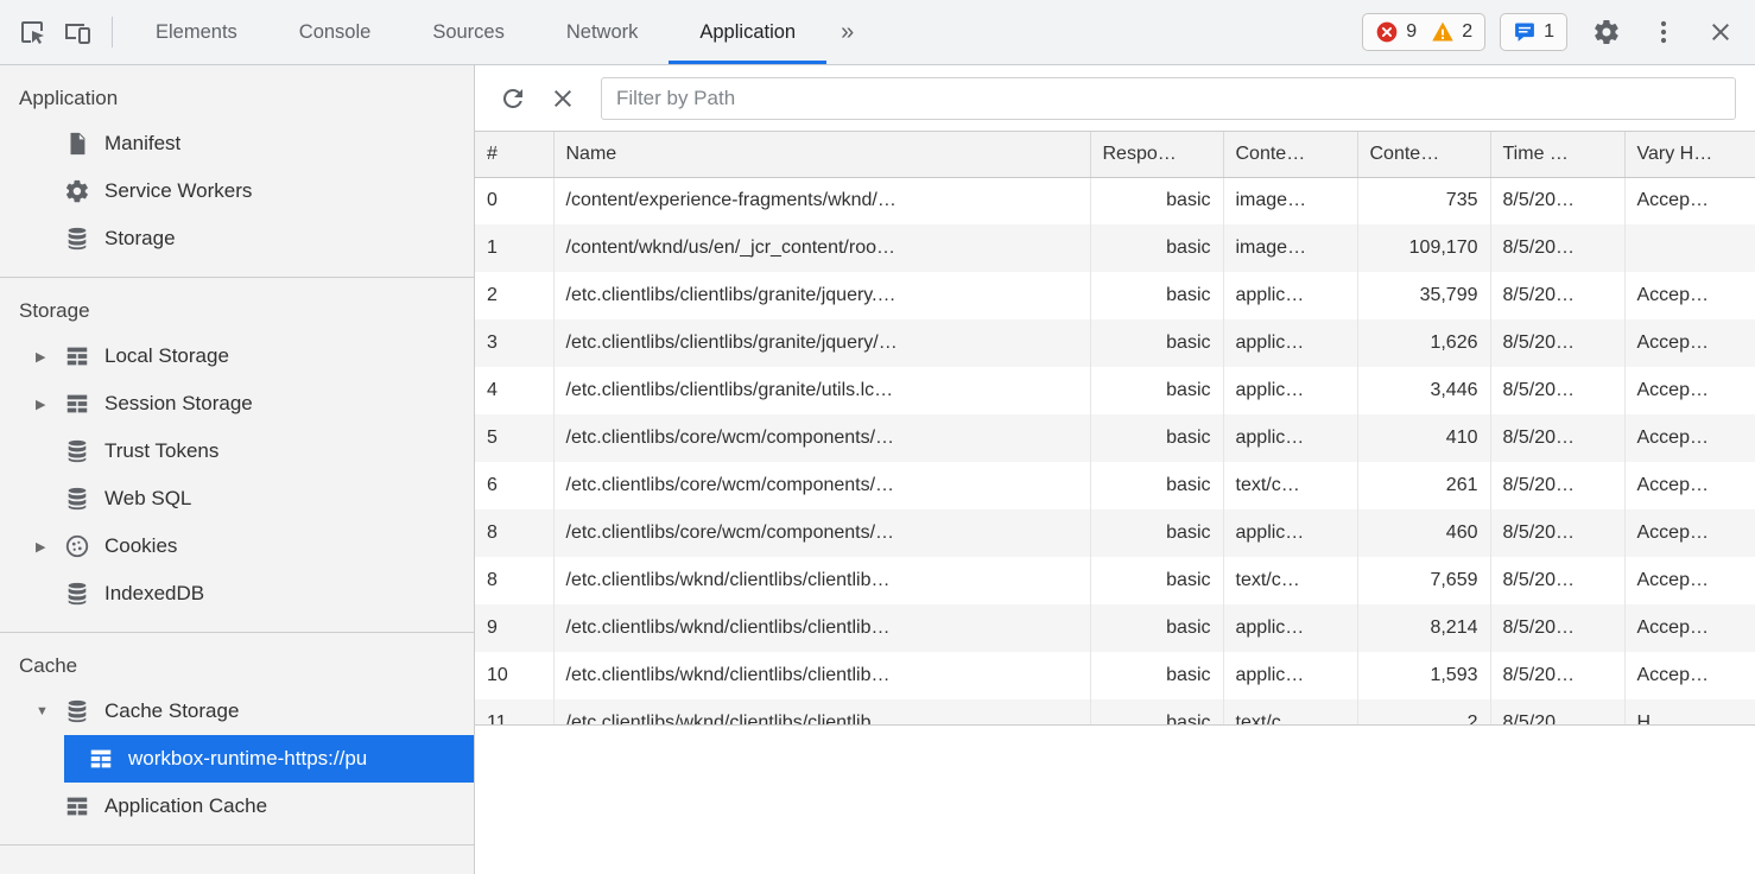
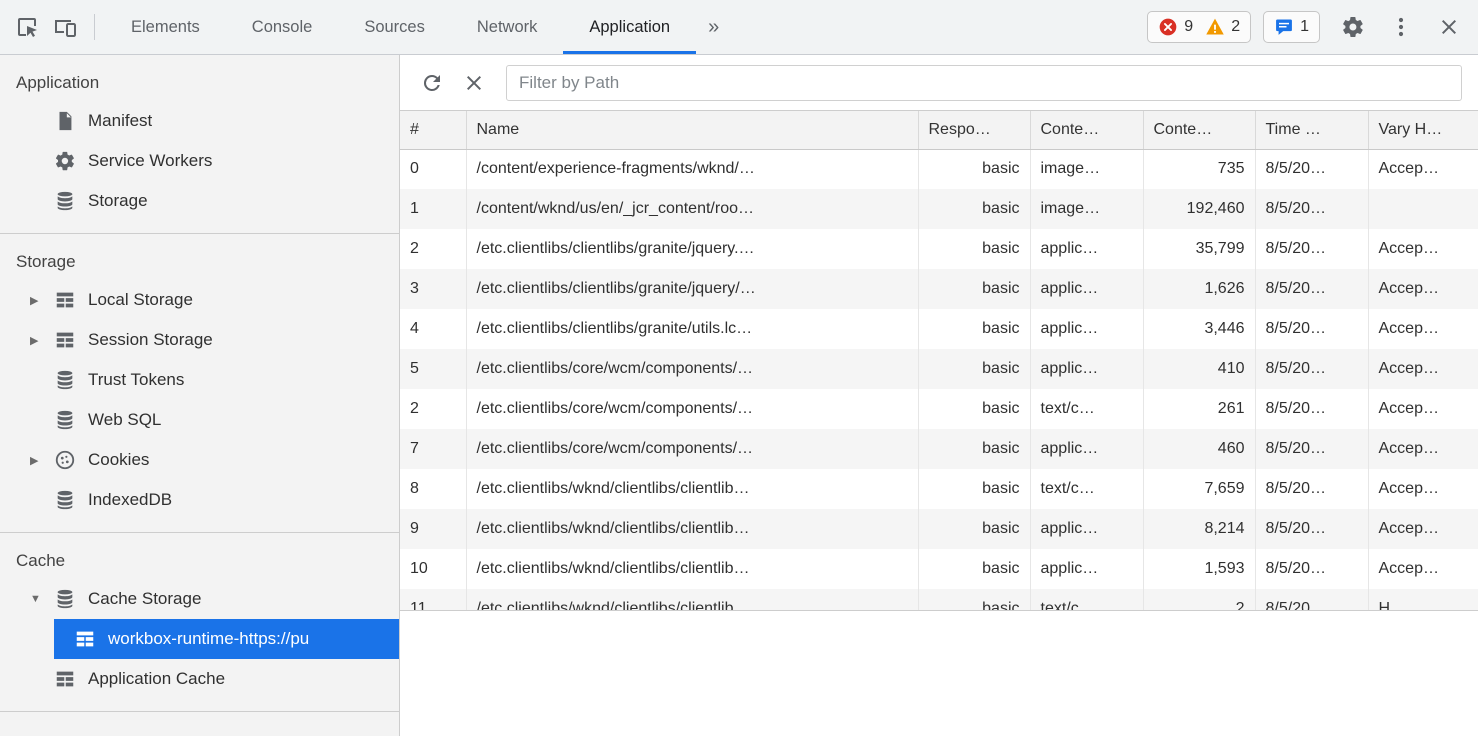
  Elements
  Console
  Sources
  Network
  Application
  »
  9
  2
  1
  Application
  Manifest
  Service Workers
  Storage
  Storage
  ▶
  Local Storage
  ▶
  Session Storage
  Trust Tokens
  Web SQL
  ▶
  Cookies
  IndexedDB
  Cache
  ▼
  Cache Storage
  workbox-runtime-https://pu
  Application Cache
  Filter by Path
  #	Name	Respo…	Conte…	Conte…	Time …	Vary H…
  0	/content/experience-fragments/wknd/…	basic	image…	735	8/5/20…	Accep…
- 1	/content/wknd/us/en/_jcr_content/roo…	basic	image…	109,170	8/5/20…
+ 1	/content/wknd/us/en/_jcr_content/roo…	basic	image…	192,460	8/5/20…
  2	/etc.clientlibs/clientlibs/granite/jquery.…	basic	applic…	35,799	8/5/20…	Accep…
  3	/etc.clientlibs/clientlibs/granite/jquery/…	basic	applic…	1,626	8/5/20…	Accep…
  4	/etc.clientlibs/clientlibs/granite/utils.lc…	basic	applic…	3,446	8/5/20…	Accep…
  5	/etc.clientlibs/core/wcm/components/…	basic	applic…	410	8/5/20…	Accep…
- 6	/etc.clientlibs/core/wcm/components/…	basic	text/c…	261	8/5/20…	Accep…
+ 2	/etc.clientlibs/core/wcm/components/…	basic	text/c…	261	8/5/20…	Accep…
- 8	/etc.clientlibs/core/wcm/components/…	basic	applic…	460	8/5/20…	Accep…
+ 7	/etc.clientlibs/core/wcm/components/…	basic	applic…	460	8/5/20…	Accep…
  8	/etc.clientlibs/wknd/clientlibs/clientlib…	basic	text/c…	7,659	8/5/20…	Accep…
  9	/etc.clientlibs/wknd/clientlibs/clientlib…	basic	applic…	8,214	8/5/20…	Accep…
  10	/etc.clientlibs/wknd/clientlibs/clientlib…	basic	applic…	1,593	8/5/20…	Accep…
  11	/etc.clientlibs/wknd/clientlibs/clientlib…	basic	text/c…	2	8/5/20…	H…
